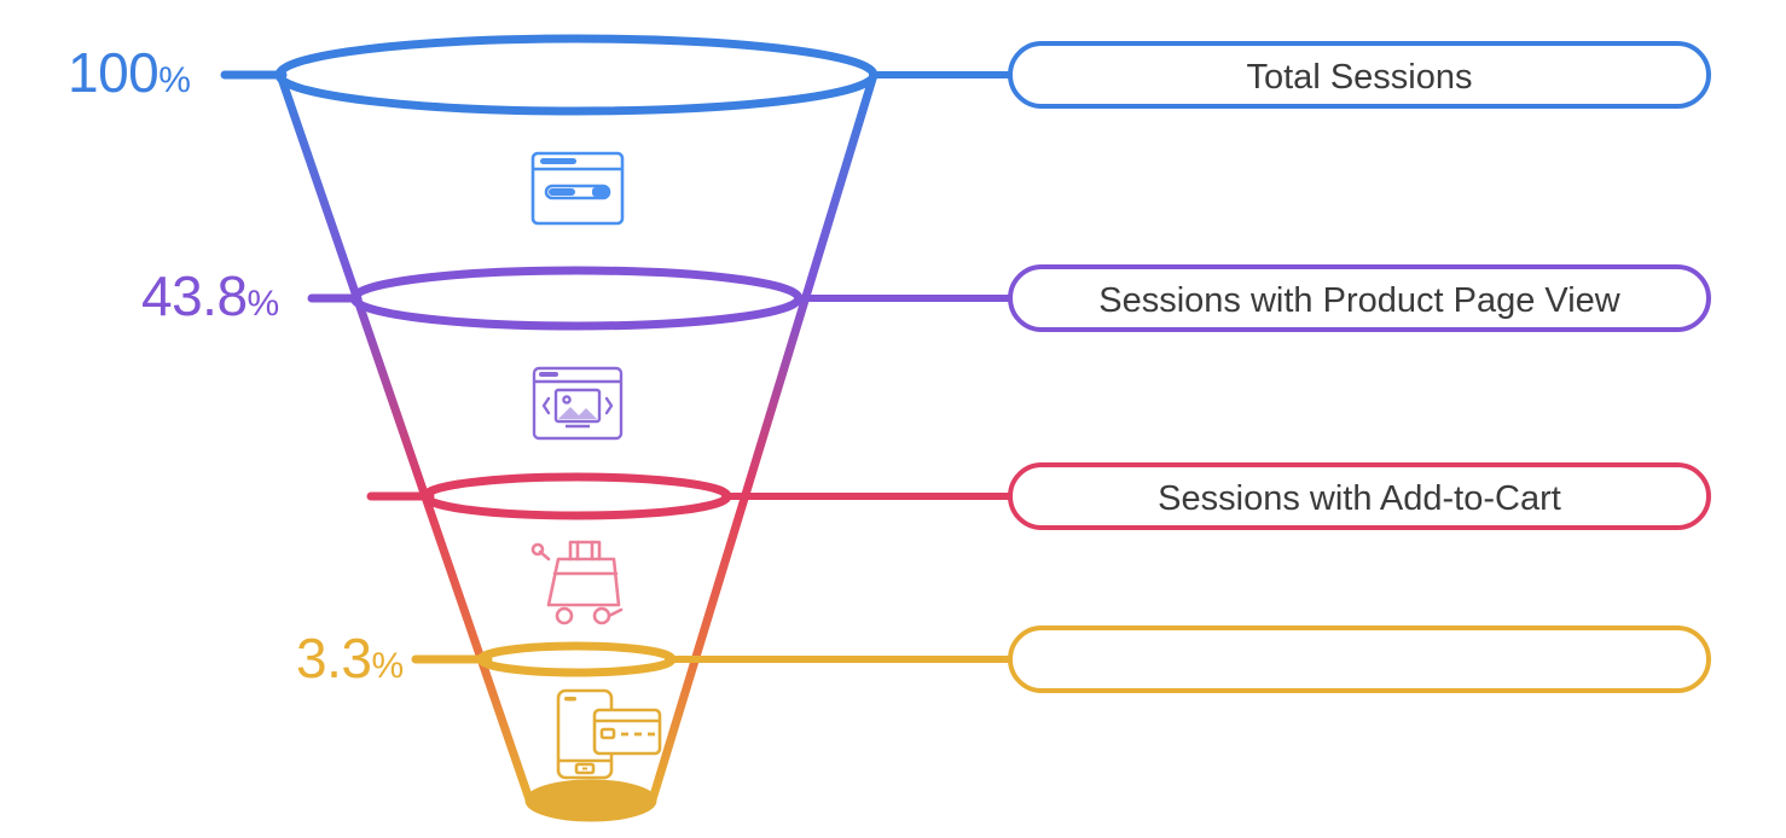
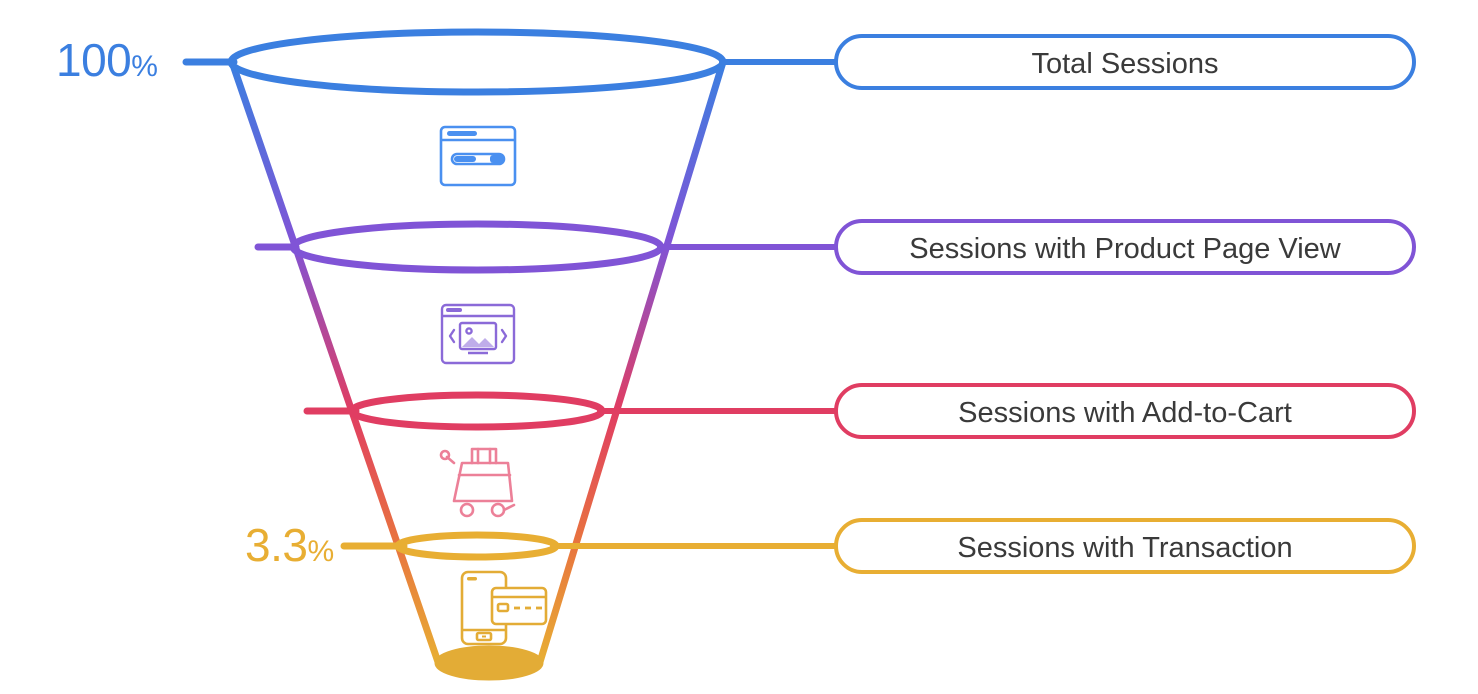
  100%
- 43.8%
  3.3%
  Total Sessions
  Sessions with Product Page View
  Sessions with Add-to-Cart
+ Sessions with Transaction
